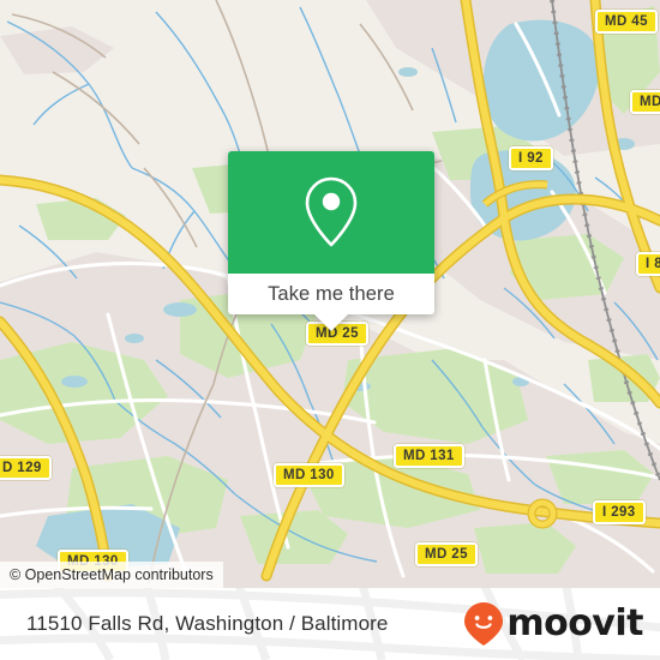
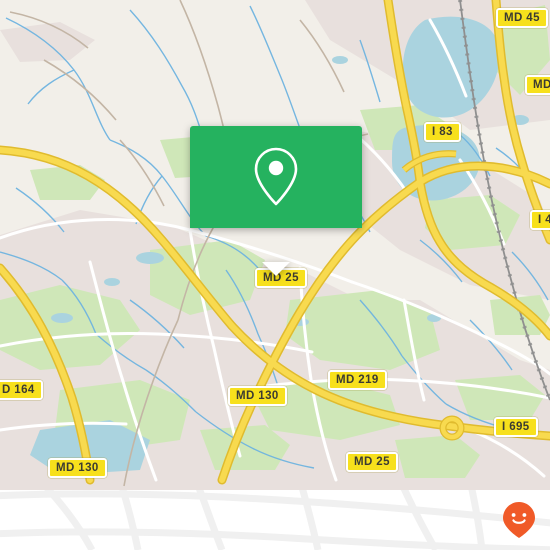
  MD 45
- I 92
+ I 83
- I 8
+ I 4
  MD 25
- MD 131
+ MD 219
  MD 130
- D 129
+ D 164
- I 293
+ I 695
  MD 25
  MD 130
- © OpenStreetMap contributors
- Take me there
- 11510 Falls Rd, Washington / Baltimore
- moovit
